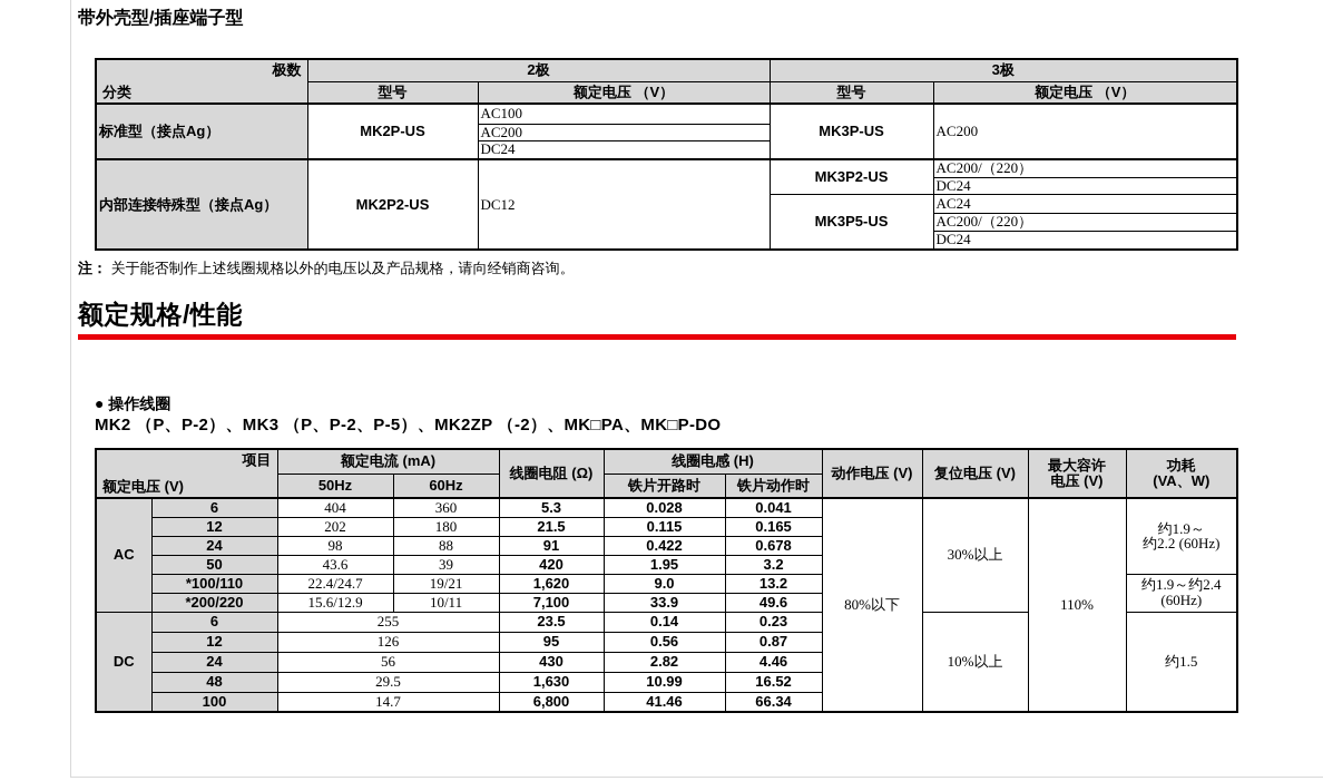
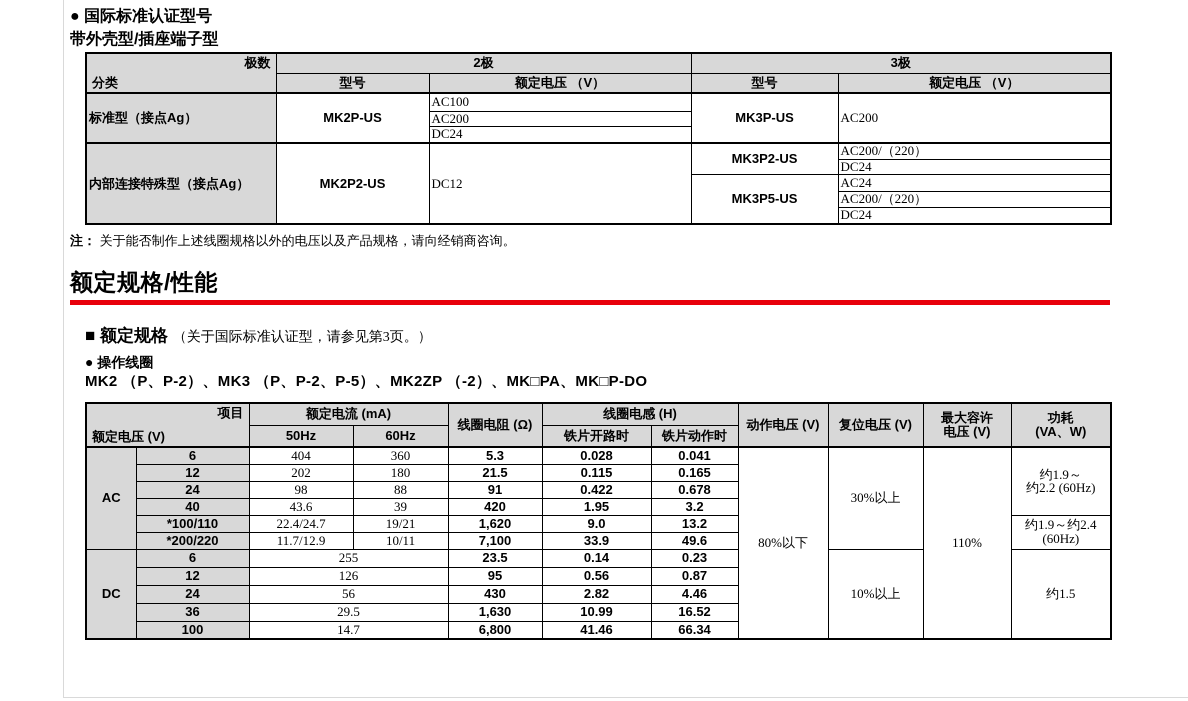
+ ● 国际标准认证型号
  带外壳型/插座端子型
  极数 分类	2极	3极
  型号	额定电压 （V）	型号	额定电压 （V）
  标准型（接点Ag）	MK2P-US	AC100	MK3P-US	AC200
  AC200
  DC24
  内部连接特殊型（接点Ag）	MK2P2-US	DC12	MK3P2-US	AC200/（220）
  DC24
  MK3P5-US	AC24
  AC200/（220）
  DC24
  注： 关于能否制作上述线圈规格以外的电压以及产品规格，请向经销商咨询。
  额定规格/性能
+ ■ 额定规格 （关于国际标准认证型，请参见第3页。）
  ● 操作线圈
  MK2 （P、P-2）、MK3 （P、P-2、P-5）、MK2ZP （-2）、MK□PA、MK□P-DO
  项目 额定电压 (V)	额定电流 (mA)	线圈电阻 (Ω)	线圈电感 (H)	动作电压 (V)	复位电压 (V)	最大容许 电压 (V)	功耗 (VA、W)
  50Hz	60Hz	铁片开路时	铁片动作时
  AC	6	404	360	5.3	0.028	0.041	80%以下	30%以上	110%	约1.9～ 约2.2 (60Hz)
  12	202	180	21.5	0.115	0.165
  24	98	88	91	0.422	0.678
- 50	43.6	39	420	1.95	3.2
+ 40	43.6	39	420	1.95	3.2
  *100/110	22.4/24.7	19/21	1,620	9.0	13.2	约1.9～约2.4 (60Hz)
- *200/220	15.6/12.9	10/11	7,100	33.9	49.6
+ *200/220	11.7/12.9	10/11	7,100	33.9	49.6
  DC	6	255	23.5	0.14	0.23	10%以上	约1.5
  12	126	95	0.56	0.87
  24	56	430	2.82	4.46
- 48	29.5	1,630	10.99	16.52
+ 36	29.5	1,630	10.99	16.52
  100	14.7	6,800	41.46	66.34
